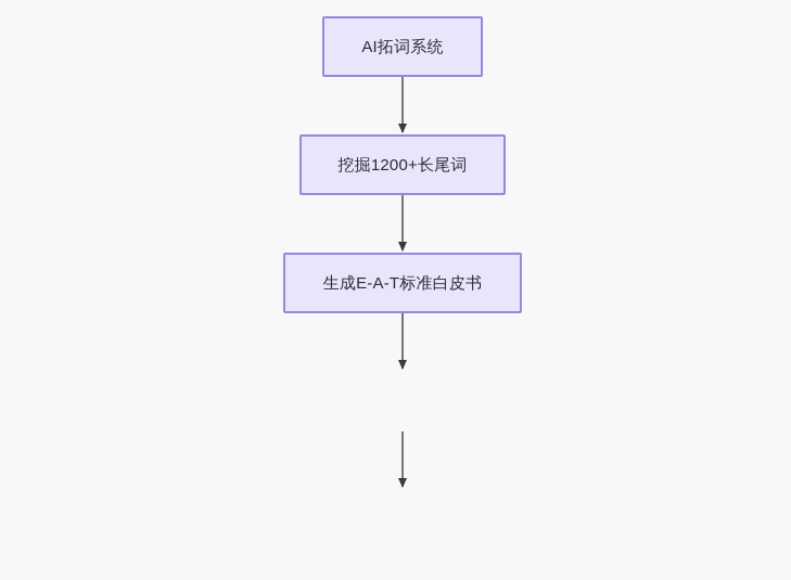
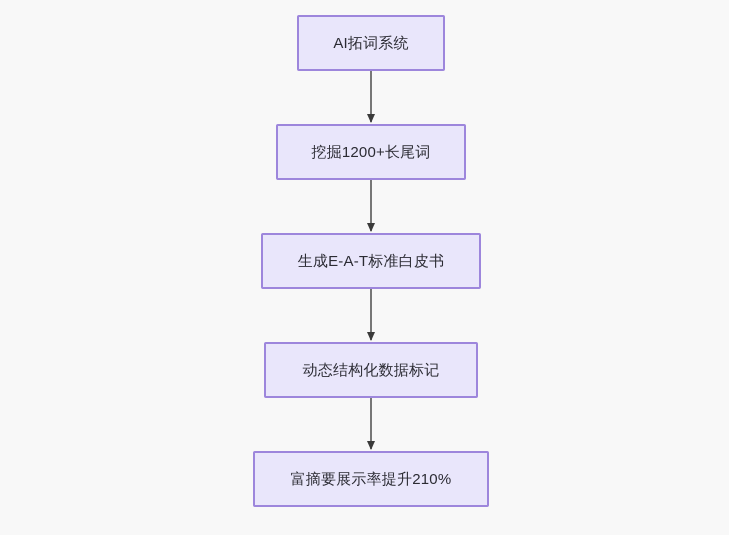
  AI拓词系统
  挖掘1200+长尾词
  生成E-A-T标准白皮书
+ 动态结构化数据标记
+ 富摘要展示率提升210%
